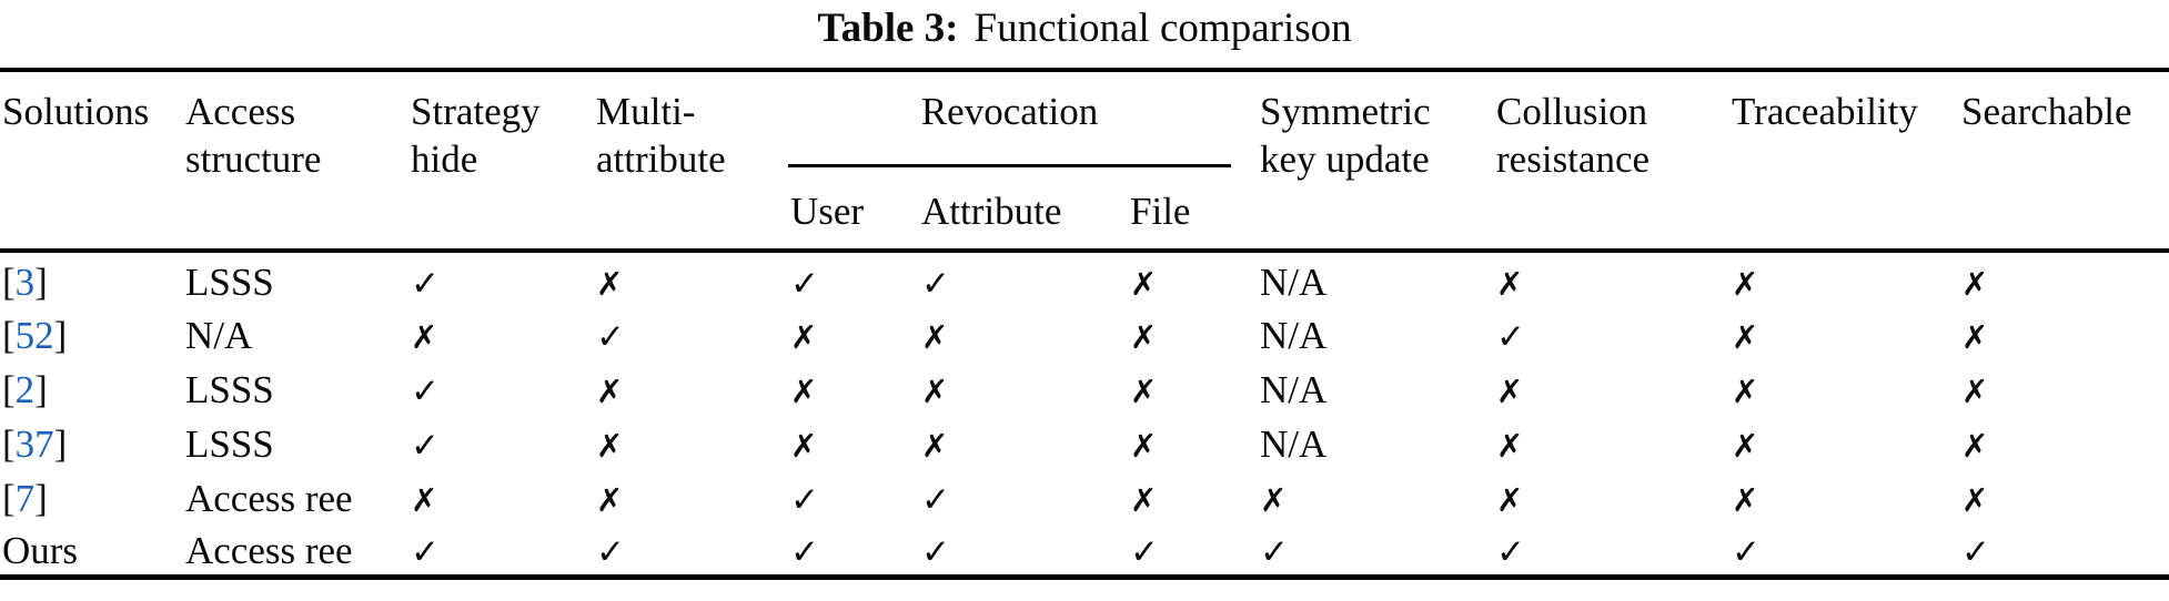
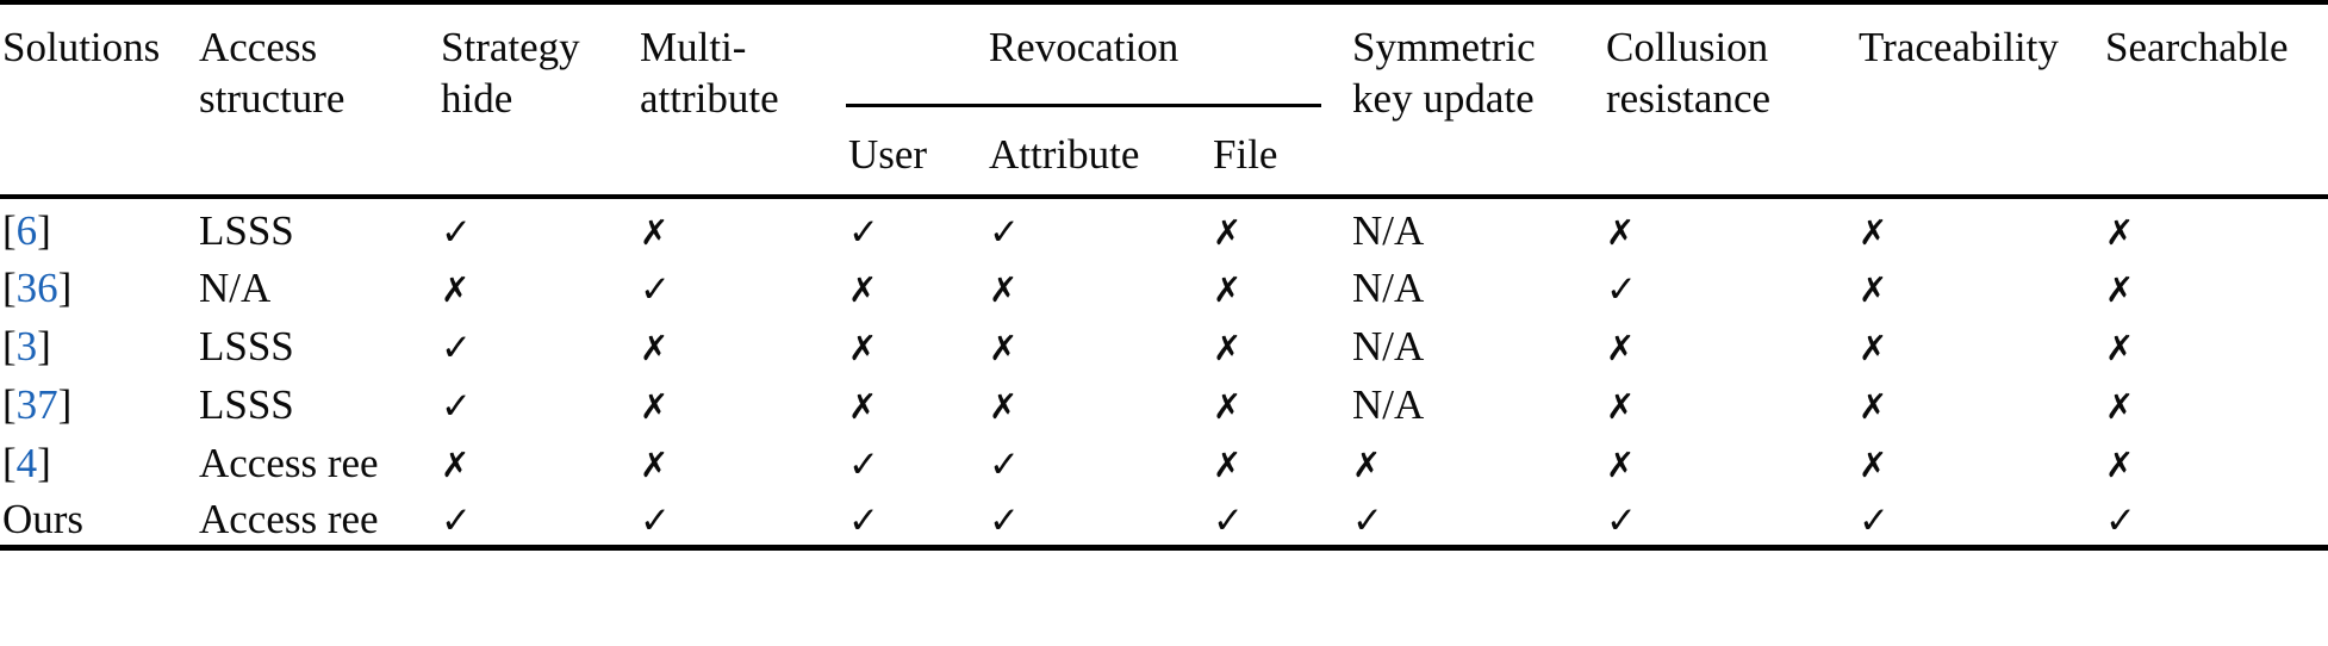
- Table 3: Functional comparison
  Solutions	Access structure	Strategy hide	Multi- attribute	Revocation	Symmetric key update	Collusion resistance	Traceability	Searchable
  User	Attribute	File
- [3]	LSSS	✓	✗	✓	✓	✗	N/A	✗	✗	✗
+ [6]	LSSS	✓	✗	✓	✓	✗	N/A	✗	✗	✗
- [52]	N/A	✗	✓	✗	✗	✗	N/A	✓	✗	✗
+ [36]	N/A	✗	✓	✗	✗	✗	N/A	✓	✗	✗
- [2]	LSSS	✓	✗	✗	✗	✗	N/A	✗	✗	✗
+ [3]	LSSS	✓	✗	✗	✗	✗	N/A	✗	✗	✗
  [37]	LSSS	✓	✗	✗	✗	✗	N/A	✗	✗	✗
- [7]	Access ree	✗	✗	✓	✓	✗	✗	✗	✗	✗
+ [4]	Access ree	✗	✗	✓	✓	✗	✗	✗	✗	✗
  Ours	Access ree	✓	✓	✓	✓	✓	✓	✓	✓	✓
